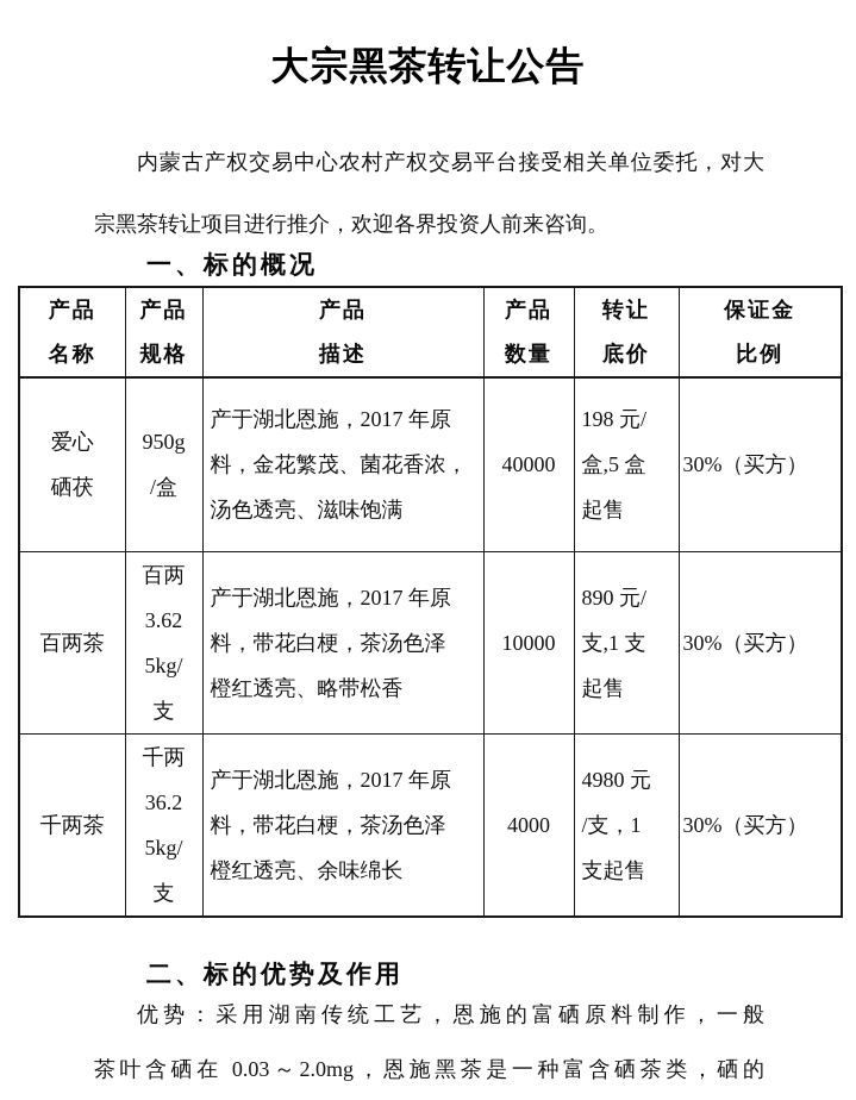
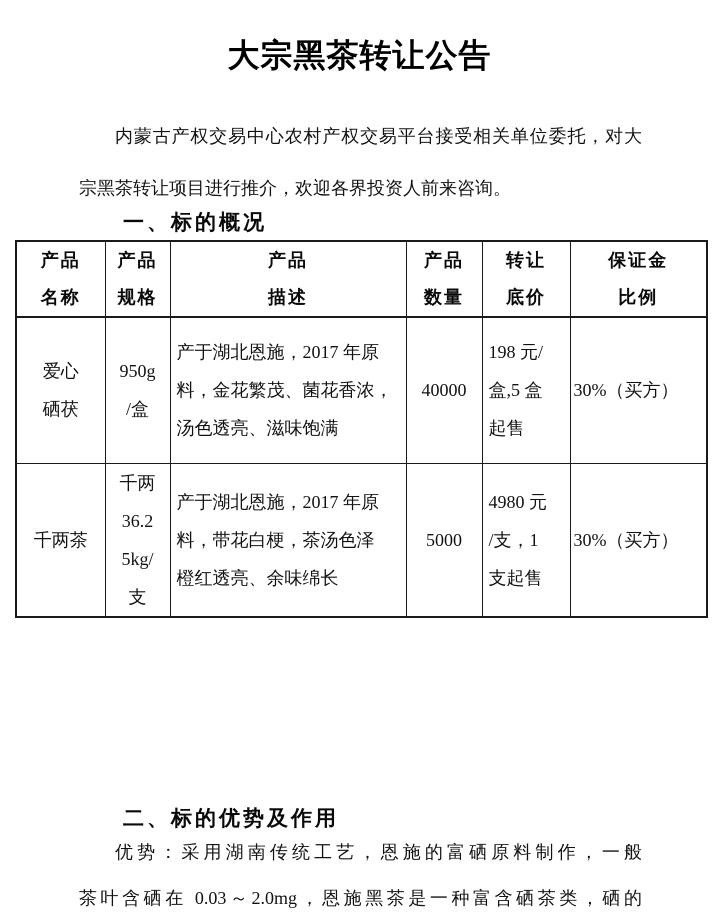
  大宗黑茶转让公告
  内蒙古产权交易中心农村产权交易平台接受相关单位委托，对大
  宗黑茶转让项目进行推介，欢迎各界投资人前来咨询。
  一、标的概况
  产品 名称	产品 规格	产品 描述	产品 数量	转让 底价	保证金 比例
  爱心 硒茯	950g /盒	产于湖北恩施，2017 年原 料，金花繁茂、菌花香浓， 汤色透亮、滋味饱满	40000	198 元/ 盒,5 盒 起售	30%（买方）
- 百两茶	百两 3.62 5kg/ 支	产于湖北恩施，2017 年原 料，带花白梗，茶汤色泽 橙红透亮、略带松香	10000	890 元/ 支,1 支 起售	30%（买方）
- 千两茶	千两 36.2 5kg/ 支	产于湖北恩施，2017 年原 料，带花白梗，茶汤色泽 橙红透亮、余味绵长	4000	4980 元 /支，1 支起售	30%（买方）
+ 千两茶	千两 36.2 5kg/ 支	产于湖北恩施，2017 年原 料，带花白梗，茶汤色泽 橙红透亮、余味绵长	5000	4980 元 /支，1 支起售	30%（买方）
  二、标的优势及作用
  优势：采用湖南传统工艺，恩施的富硒原料制作，一般
  茶叶含硒在 0.03～2.0mg，恩施黑茶是一种富含硒茶类，硒的
